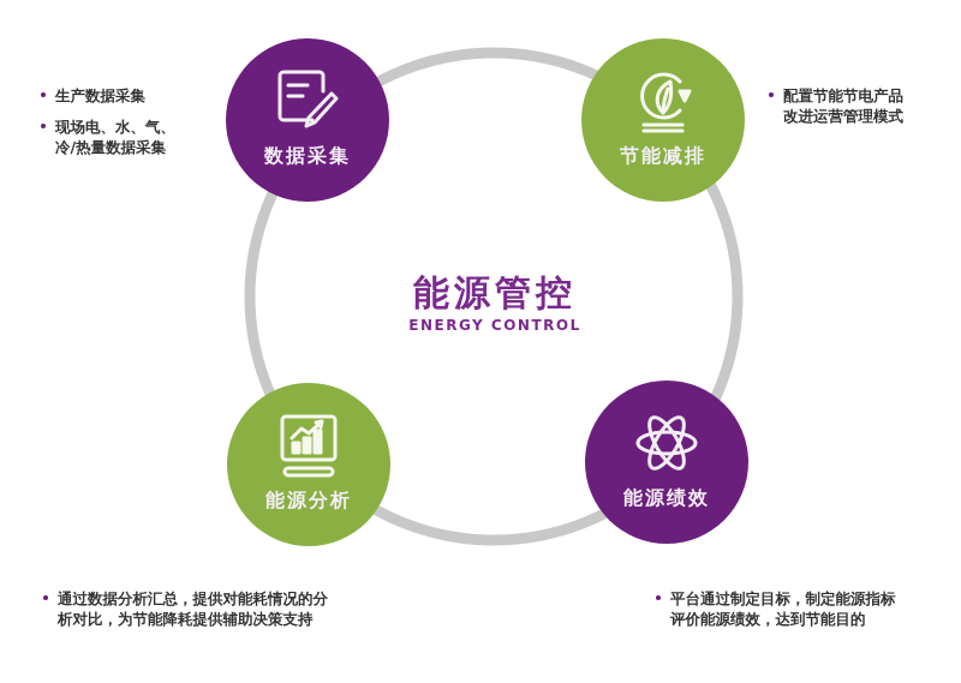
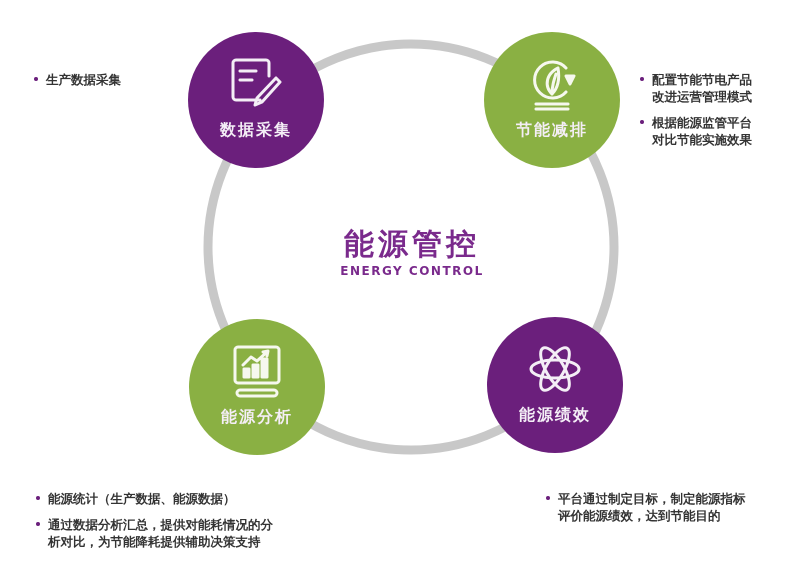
  能源管控
  ENERGY CONTROL
  数据采集
  节能减排
  能源分析
  能源绩效
  生产数据采集
- 现场电、水、气、
- 冷/热量数据采集
  配置节能节电产品
  改进运营管理模式
+ 根据能源监管平台
+ 对比节能实施效果
+ 能源统计（生产数据、能源数据）
  通过数据分析汇总，提供对能耗情况的分
  析对比，为节能降耗提供辅助决策支持
  平台通过制定目标，制定能源指标
  评价能源绩效，达到节能目的
